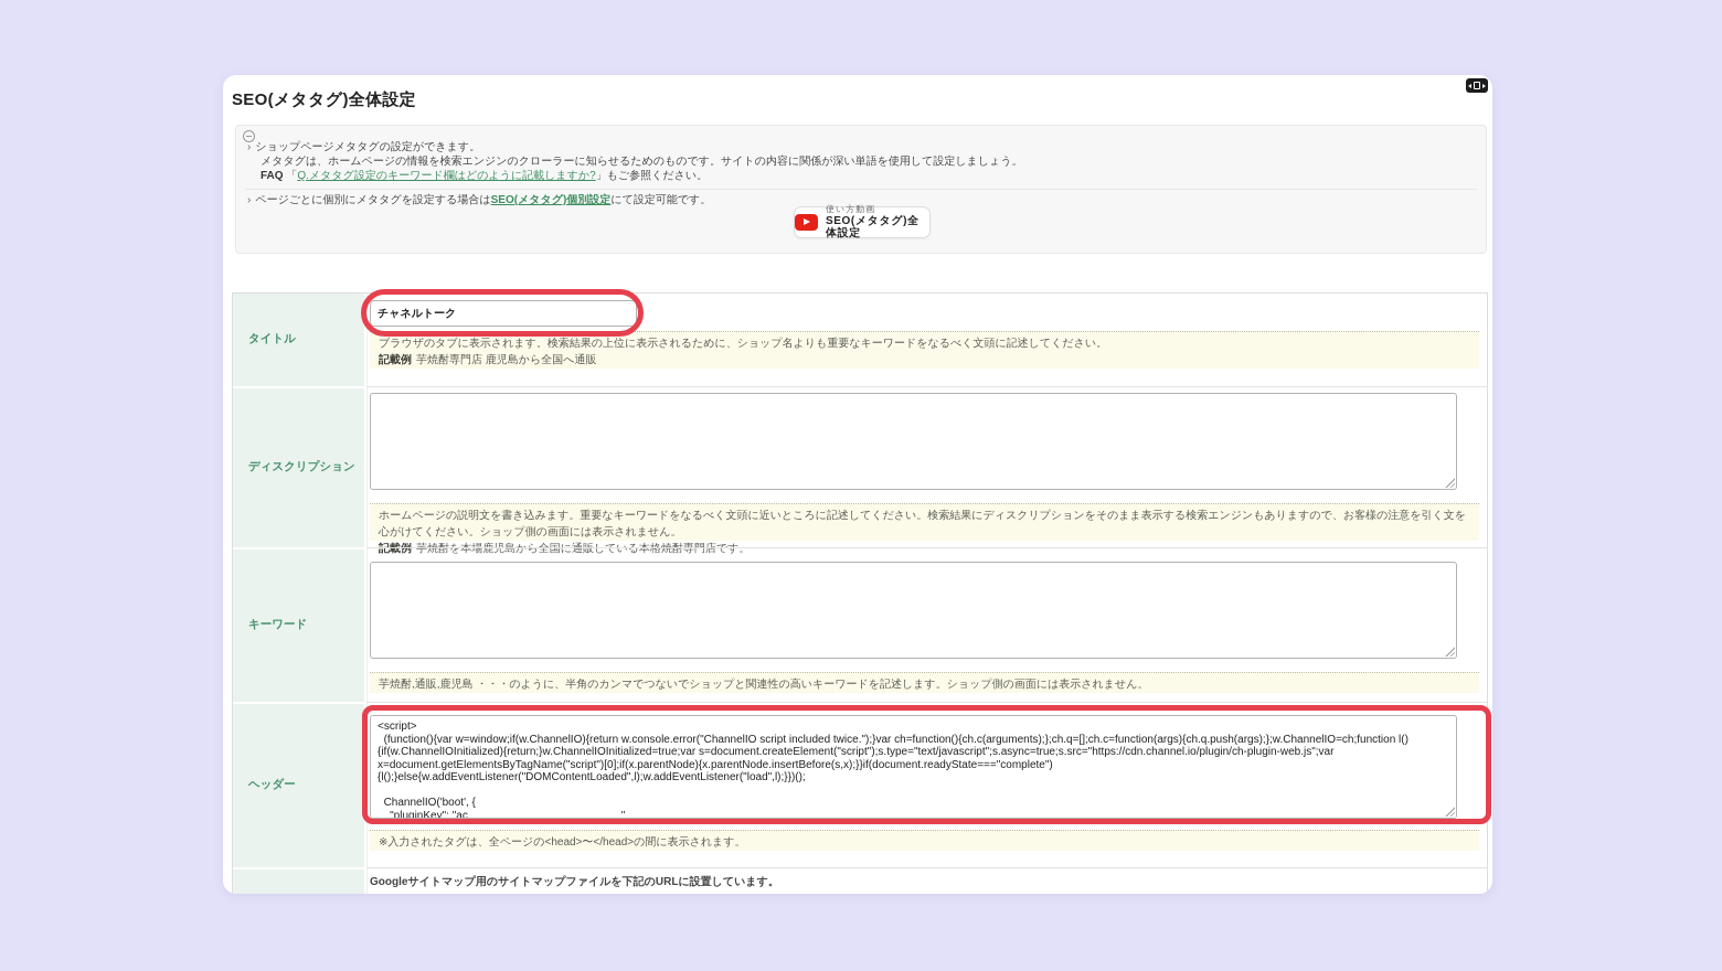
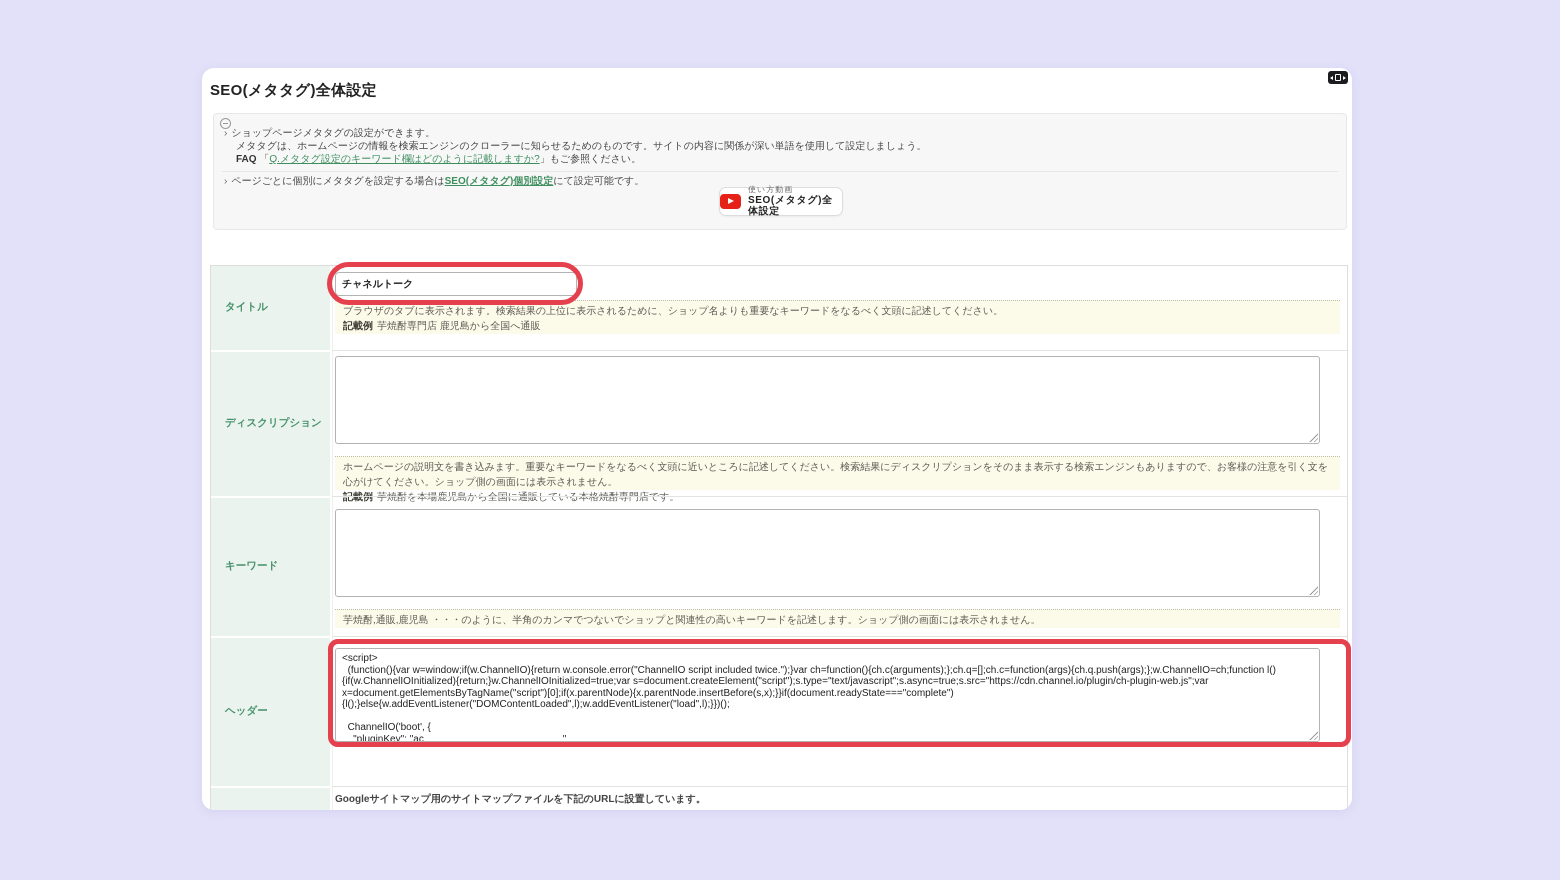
  SEO(メタタグ)全体設定
  › ショップページメタタグの設定ができます。
  メタタグは、ホームページの情報を検索エンジンのクローラーに知らせるためのものです。サイトの内容に関係が深い単語を使用して設定しましょう。
  FAQ 「Q.メタタグ設定のキーワード欄はどのように記載しますか?」もご参照ください。
  › ページごとに個別にメタタグを設定する場合はSEO(メタタグ)個別設定にて設定可能です。
  使い方動画
  SEO(メタタグ)全体設定
  タイトル
  チャネルトーク
  ブラウザのタブに表示されます。検索結果の上位に表示されるために、ショップ名よりも重要なキーワードをなるべく文頭に記述してください。
  記載例 芋焼酎専門店 鹿児島から全国へ通販
  ディスクリプション
  ホームページの説明文を書き込みます。重要なキーワードをなるべく文頭に近いところに記述してください。検索結果にディスクリプションをそのまま表示する検索エンジンもありますので、お客様の注意を引く文を心がけてください。ショップ側の画面には表示されません。
  記載例 芋焼酎を本場鹿児島から全国に通販している本格焼酎専門店です。
  キーワード
  芋焼酎,通販,鹿児島 ・・・のように、半角のカンマでつないでショップと関連性の高いキーワードを記述します。ショップ側の画面には表示されません。
  ヘッダー
  <script>
- ※入力されたタグは、全ページの<head>〜</head>の間に表示されます。
  Googleサイトマップ用のサイトマップファイルを下記のURLに設置しています。
